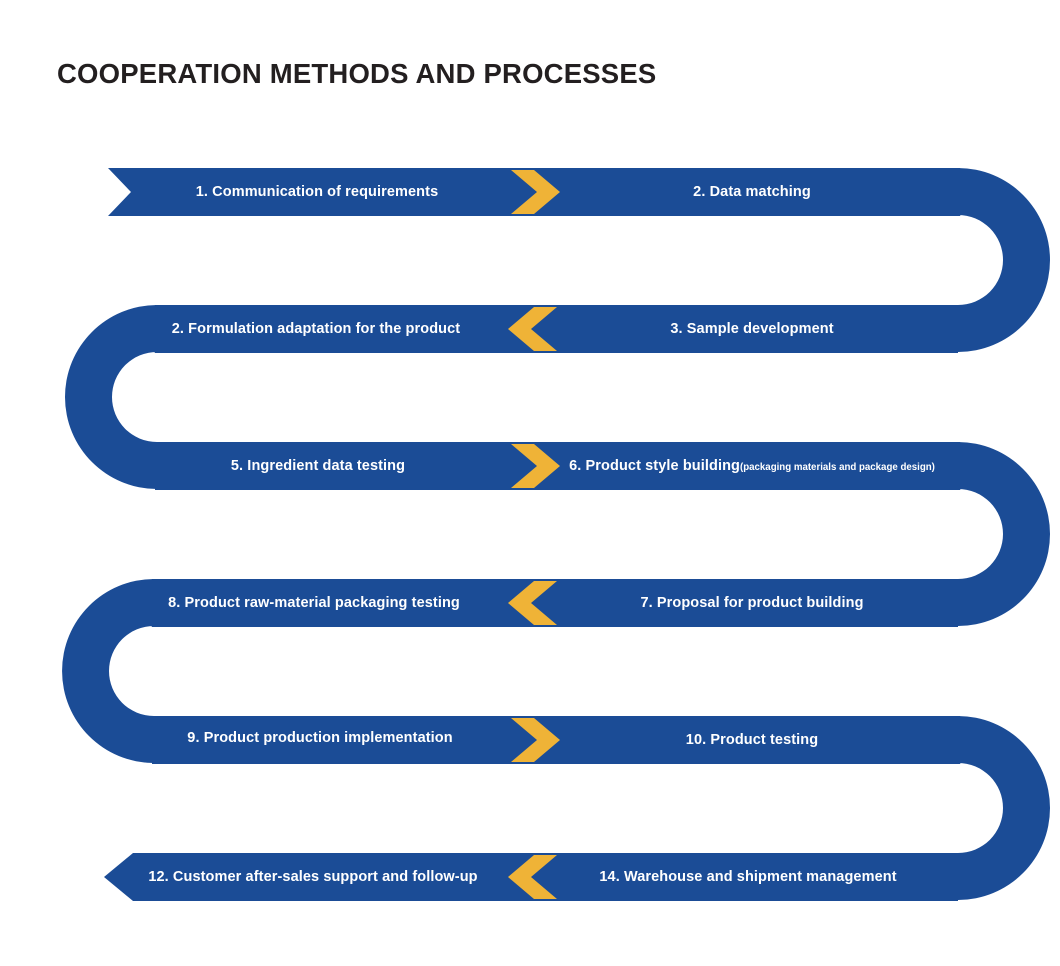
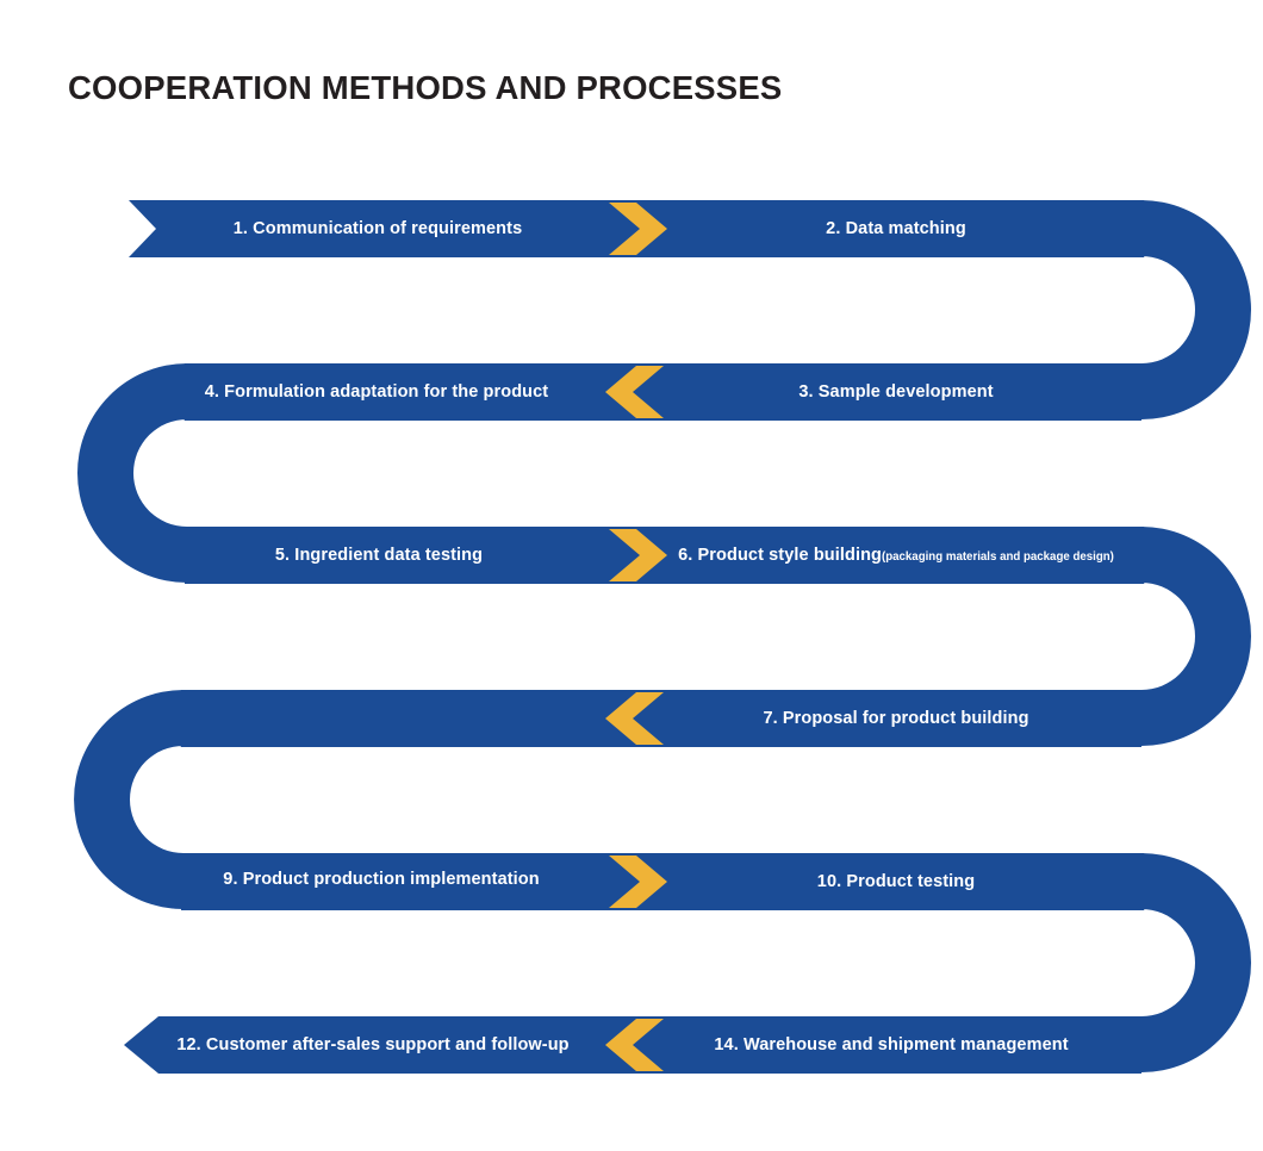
  COOPERATION METHODS AND PROCESSES
  1. Communication of requirements
  2. Data matching
- 2. Formulation adaptation for the product
+ 4. Formulation adaptation for the product
  3. Sample development
  5. Ingredient data testing
  6. Product style building(packaging materials and package design)
- 8. Product raw-material packaging testing
  7. Proposal for product building
  9. Product production implementation
  10. Product testing
  12. Customer after-sales support and follow-up
  14. Warehouse and shipment management
